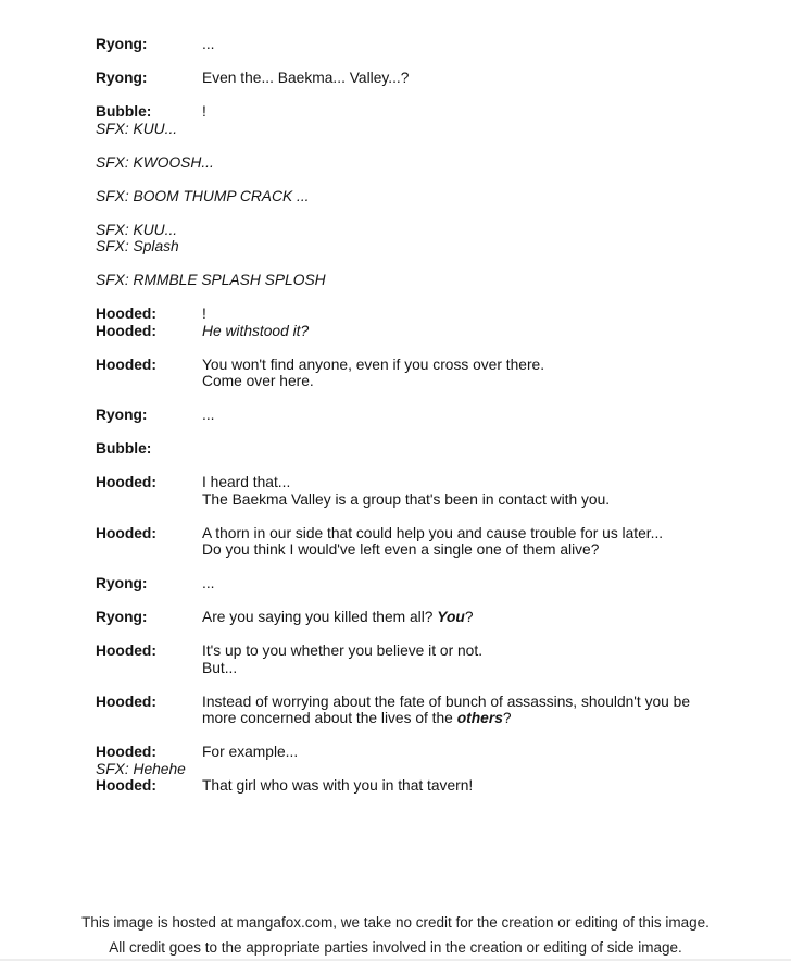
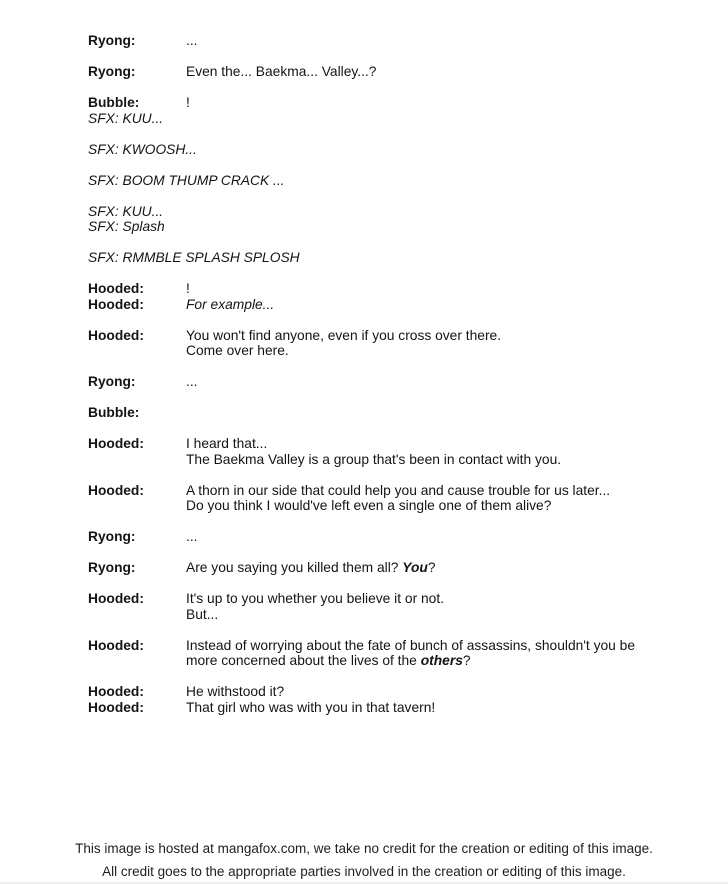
  Ryong:
  ...
  Ryong:
  Even the... Baekma... Valley...?
  Bubble:
  !
  SFX: KUU...
  SFX: KWOOSH...
  SFX: BOOM THUMP CRACK ...
  SFX: KUU...
  SFX: Splash
  SFX: RMMBLE SPLASH SPLOSH
  Hooded:
  !
  Hooded:
- He withstood it?
+ For example...
  Hooded:
  You won't find anyone, even if you cross over there.
  Come over here.
  Ryong:
  ...
  Bubble:
  Hooded:
  I heard that...
  The Baekma Valley is a group that's been in contact with you.
  Hooded:
  A thorn in our side that could help you and cause trouble for us later...
  Do you think I would've left even a single one of them alive?
  Ryong:
  ...
  Ryong:
  Are you saying you killed them all? You?
  Hooded:
  It's up to you whether you believe it or not.
  But...
  Hooded:
  Instead of worrying about the fate of bunch of assassins, shouldn't you be
  more concerned about the lives of the others?
  Hooded:
- For example...
+ He withstood it?
- SFX: Hehehe
  Hooded:
  That girl who was with you in that tavern!
  This image is hosted at mangafox.com, we take no credit for the creation or editing of this image.
- All credit goes to the appropriate parties involved in the creation or editing of side image.
+ All credit goes to the appropriate parties involved in the creation or editing of this image.
